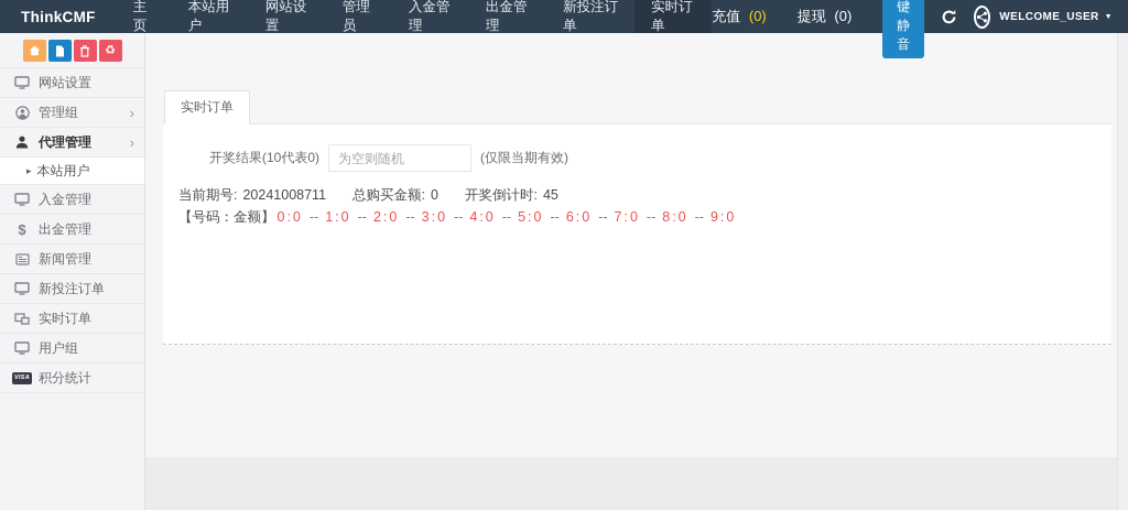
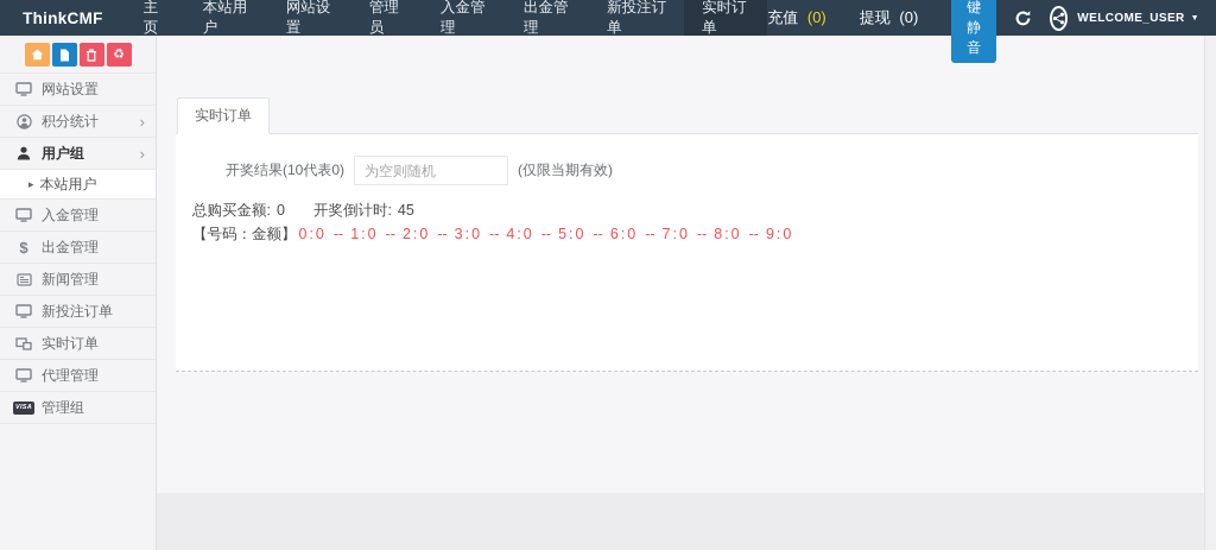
  ThinkCMF
  主页
  本站用户
  网站设置
  管理员
  入金管理
  出金管理
  新投注订单
  实时订单
  充值 (0)
  提现 (0)
  键静音
  WELCOME_USER
  ♻
  网站设置
- 管理组
+ 积分统计
  ›
- 代理管理
+ 用户组
  ›
  ▸
  本站用户
  入金管理
  $
  出金管理
  新闻管理
  新投注订单
  实时订单
- 用户组
+ 代理管理
- 积分统计
+ 管理组
  实时订单
  开奖结果(10代表0)
  为空则随机
  (仅限当期有效)
- 当前期号: 20241008711
  总购买金额: 0
  开奖倒计时: 45
  【号码：金额】 0:0 -- 1:0 -- 2:0 -- 3:0 -- 4:0 -- 5:0 -- 6:0 -- 7:0 -- 8:0 -- 9:0
